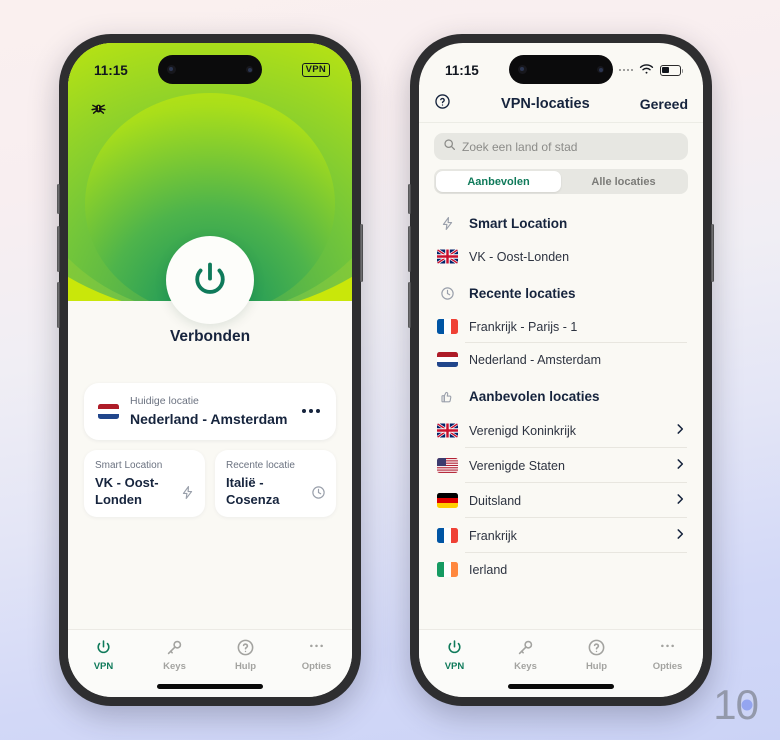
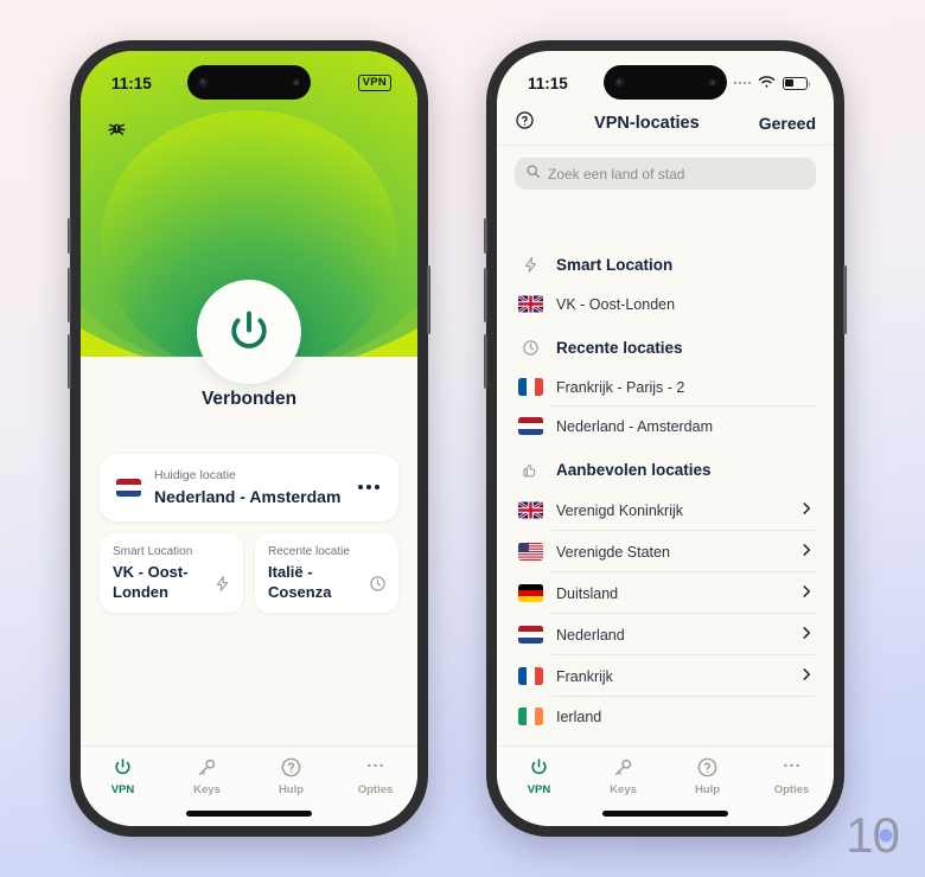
  11:15
  VPN
  Verbonden
  Huidige locatie
  Nederland - Amsterdam
  Smart Location
  VK - Oost-Londen
  Recente locatie
  Italië - Cosenza
  VPN
  Keys
  Hulp
  Opties
  11:15
  VPN-locaties
  Gereed
  Zoek een land of stad
- Aanbevolen
- Alle locaties
  Smart Location
  VK - Oost-Londen
  Recente locaties
- Frankrijk - Parijs - 1
+ Frankrijk - Parijs - 2
  Nederland - Amsterdam
  Aanbevolen locaties
  Verenigd Koninkrijk
  Verenigde Staten
  Duitsland
+ Nederland
  Frankrijk
  Ierland
  VPN
  Keys
  Hulp
  Opties
  1
  0
